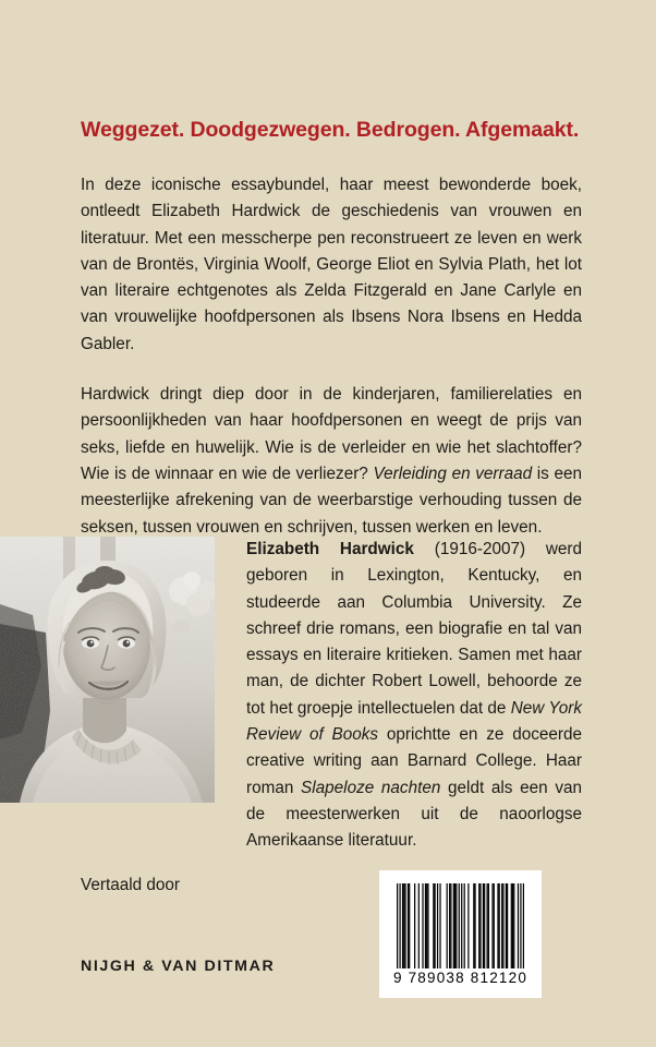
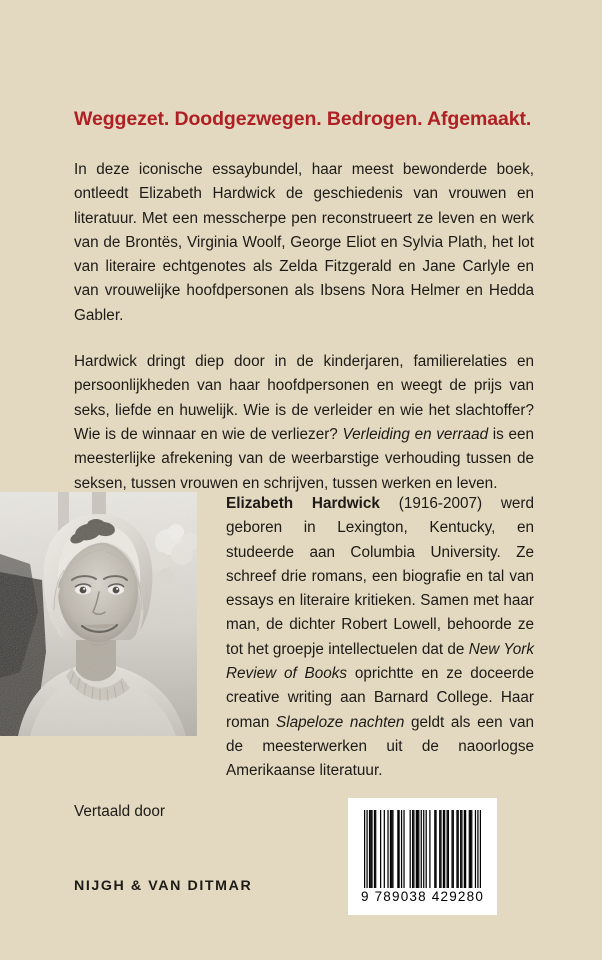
  Weggezet. Doodgezwegen. Bedrogen. Afgemaakt.
- In deze iconische essaybundel, haar meest bewonderde boek, ontleedt Elizabeth Hardwick de geschiedenis van vrouwen en literatuur. Met een messcherpe pen reconstrueert ze leven en werk van de Brontës, Virginia Woolf, George Eliot en Sylvia Plath, het lot van literaire echtgenotes als Zelda Fitzgerald en Jane Carlyle en van vrouwelijke hoofdpersonen als Ibsens Nora Ibsens en Hedda Gabler.
+ In deze iconische essaybundel, haar meest bewonderde boek, ontleedt Elizabeth Hardwick de geschiedenis van vrouwen en literatuur. Met een messcherpe pen reconstrueert ze leven en werk van de Brontës, Virginia Woolf, George Eliot en Sylvia Plath, het lot van literaire echtgenotes als Zelda Fitzgerald en Jane Carlyle en van vrouwelijke hoofdpersonen als Ibsens Nora Helmer en Hedda Gabler.
  Hardwick dringt diep door in de kinderjaren, familierelaties en persoonlijkheden van haar hoofdpersonen en weegt de prijs van seks, liefde en huwelijk. Wie is de verleider en wie het slachtoffer? Wie is de winnaar en wie de verliezer? Verleiding en verraad is een meesterlijke afrekening van de weerbarstige verhouding tussen de seksen, tussen vrouwen en schrijven, tussen werken en leven.
  Elizabeth Hardwick (1916-2007) werd geboren in Lexington, Kentucky, en studeerde aan Columbia University. Ze schreef drie romans, een biografie en tal van essays en literaire kritieken. Samen met haar man, de dichter Robert Lowell, behoorde ze tot het groepje intellectuelen dat de New York Review of Books oprichtte en ze doceerde creative writing aan Barnard College. Haar roman Slapeloze nachten geldt als een van de meesterwerken uit de naoorlogse Amerikaanse literatuur.
  Vertaald door
  NIJGH & VAN DITMAR
- 9 789038 812120
+ 9 789038 429280
